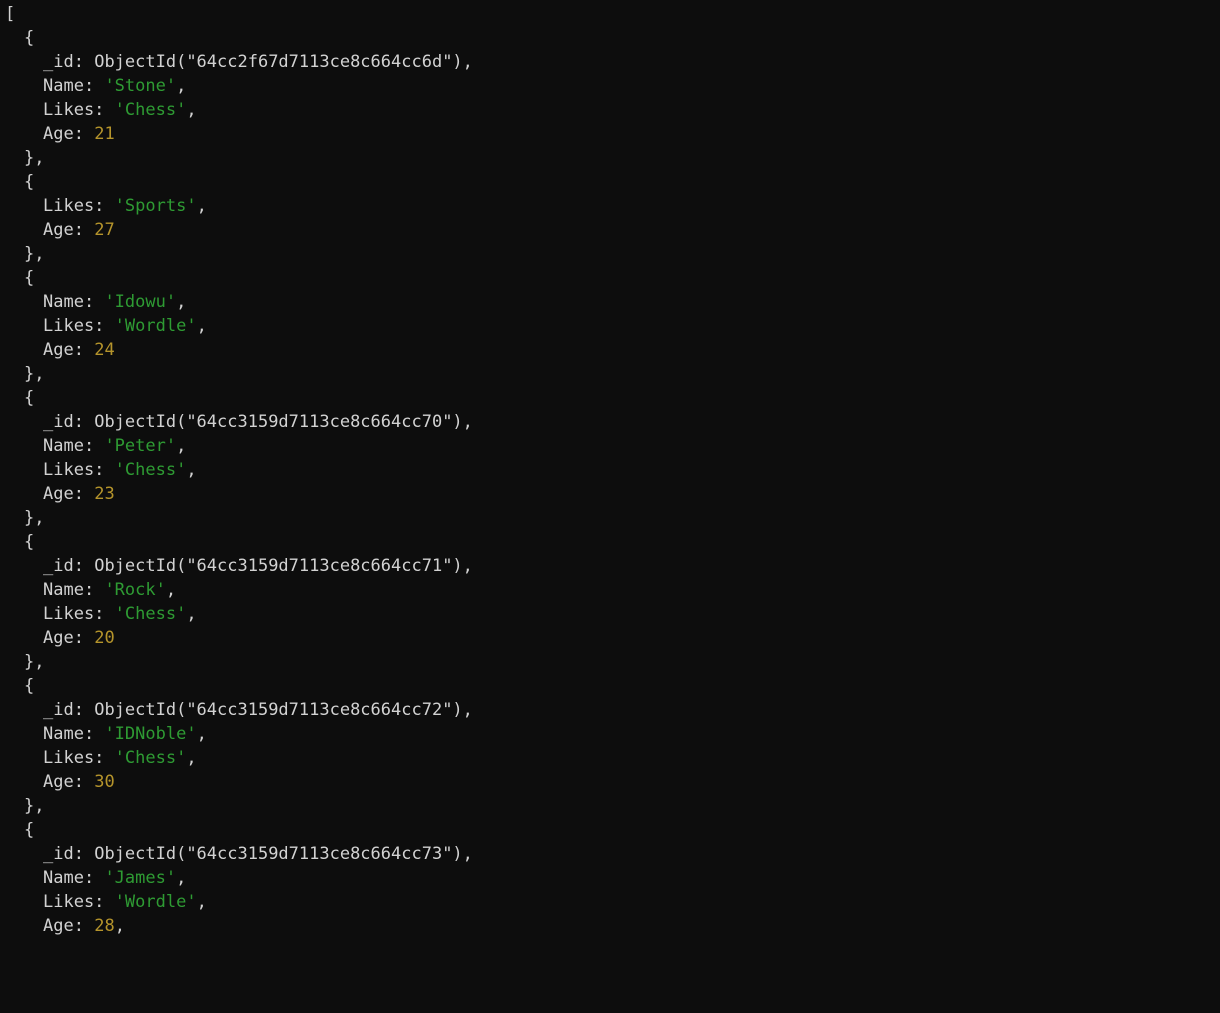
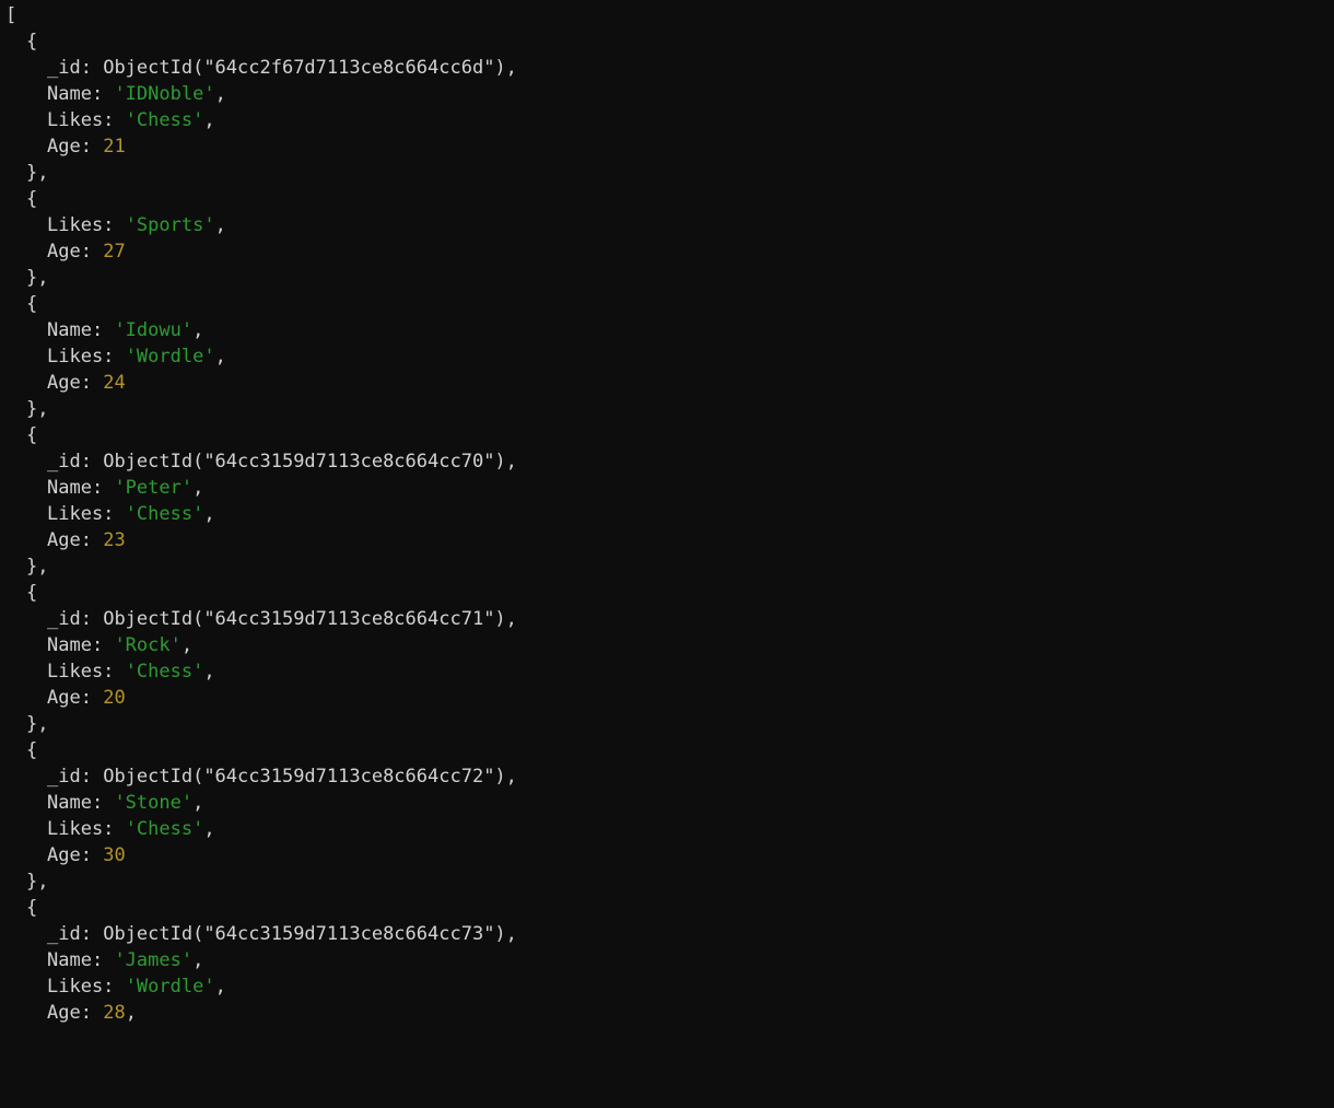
  [
  {
  _id: ObjectId("64cc2f67d7113ce8c664cc6d"),
- Name: 'Stone',
+ Name: 'IDNoble',
  Likes: 'Chess',
  Age: 21
  },
  {
  Likes: 'Sports',
  Age: 27
  },
  {
  Name: 'Idowu',
  Likes: 'Wordle',
  Age: 24
  },
  {
  _id: ObjectId("64cc3159d7113ce8c664cc70"),
  Name: 'Peter',
  Likes: 'Chess',
  Age: 23
  },
  {
  _id: ObjectId("64cc3159d7113ce8c664cc71"),
  Name: 'Rock',
  Likes: 'Chess',
  Age: 20
  },
  {
  _id: ObjectId("64cc3159d7113ce8c664cc72"),
- Name: 'IDNoble',
+ Name: 'Stone',
  Likes: 'Chess',
  Age: 30
  },
  {
  _id: ObjectId("64cc3159d7113ce8c664cc73"),
  Name: 'James',
  Likes: 'Wordle',
  Age: 28,
